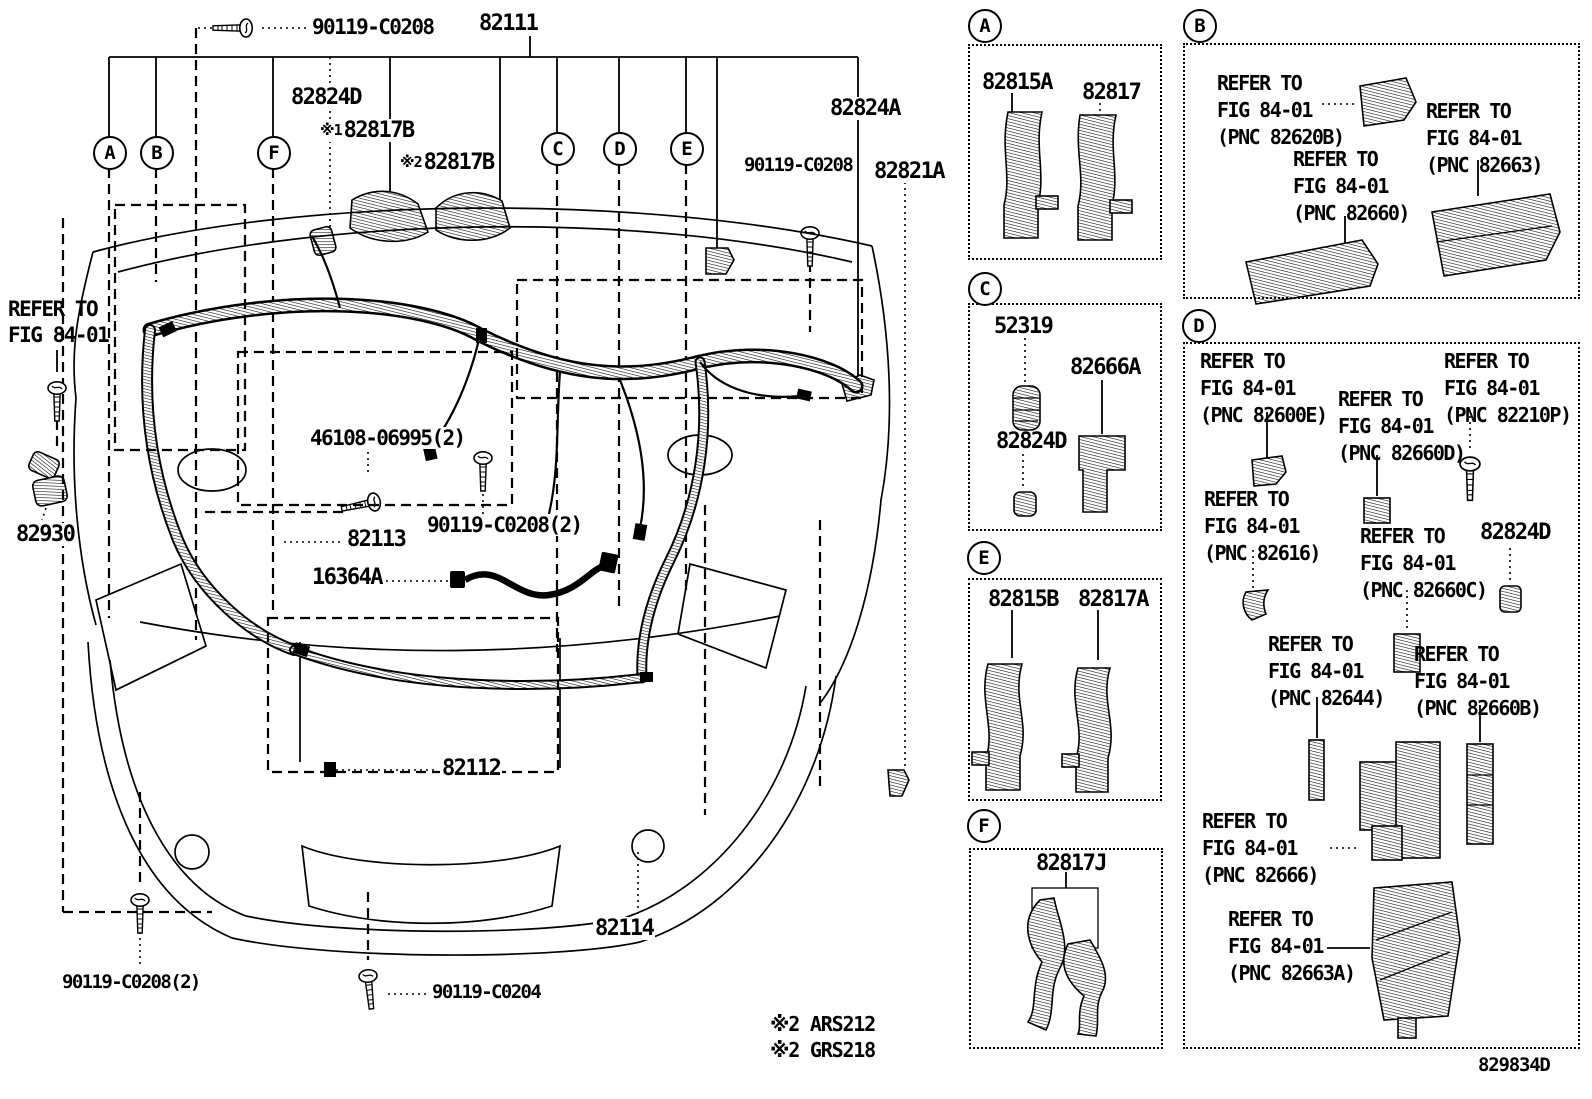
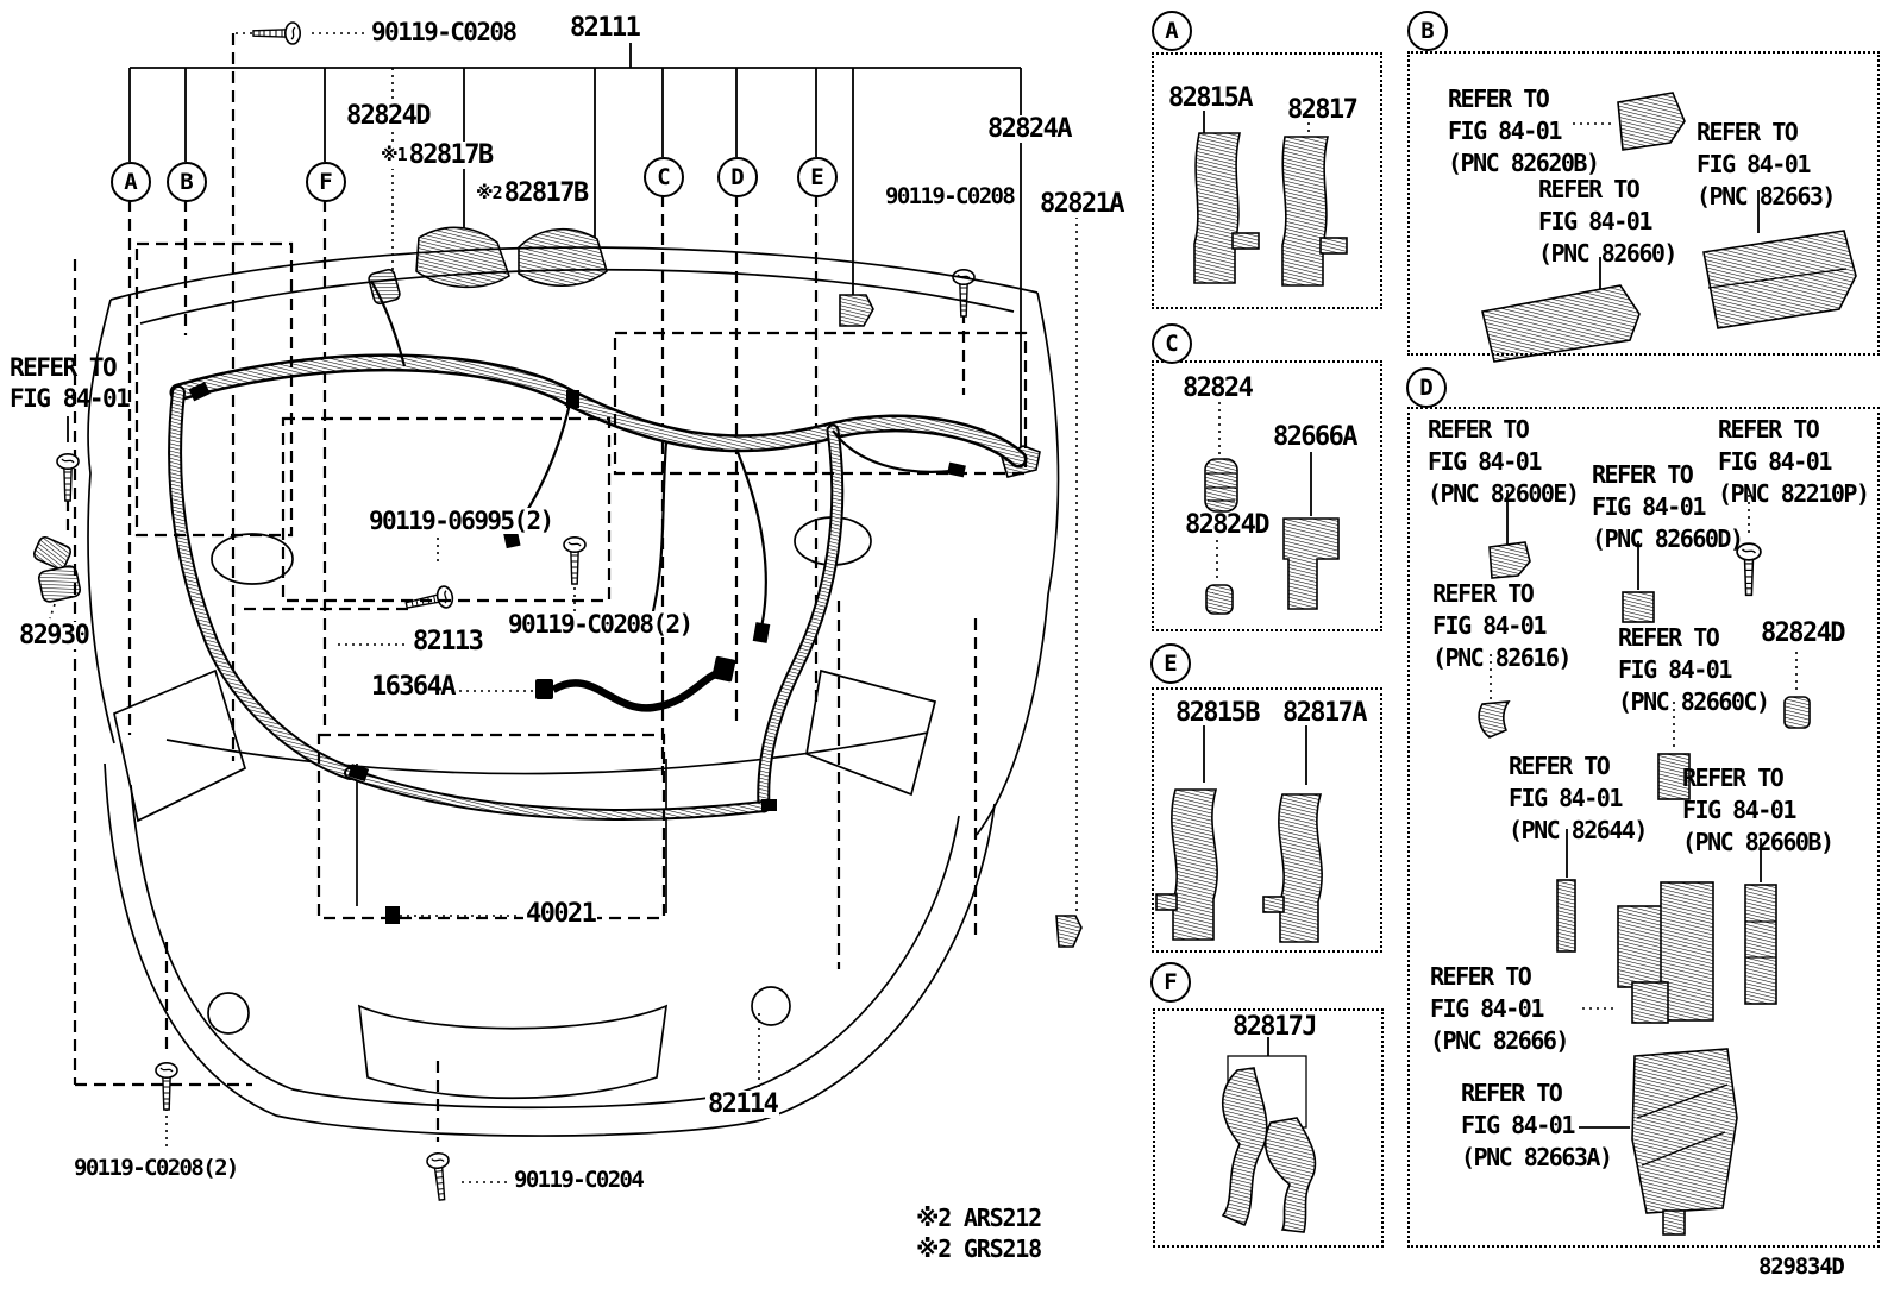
  A
  B
  F
  C
  D
  E
  A
  B
  C
  D
  E
  F
  90119-C0208
  82111
  82824D
  ※182817B
  ※282817B
  82824A
  90119-C0208
  82821A
  REFER TO
  FIG 84-01
  82930
- 46108-06995(2)
+ 90119-06995(2)
  82113
  90119-C0208(2)
  16364A
- 82112
+ 40021
  82114
  90119-C0208(2)
  90119-C0204
  82815A
  82817
  REFER TO
  FIG 84-01
  (PNC 82620B)
  REFER TO
  FIG 84-01
  (PNC 82663)
  REFER TO
  FIG 84-01
  (PNC 82660)
- 52319
+ 82824
  82666A
  82824D
  REFER TO
  FIG 84-01
  (PNC 82600E)
  REFER TO
  FIG 84-01
  (PNC 82660D)
  REFER TO
  FIG 84-01
  (PNC 82210P)
  REFER TO
  FIG 84-01
  (PNC 82616)
  REFER TO
  FIG 84-01
  (PNC 82660C)
  82824D
  REFER TO
  FIG 84-01
  (PNC 82644)
  REFER TO
  FIG 84-01
  (PNC 82660B)
  REFER TO
  FIG 84-01
  (PNC 82666)
  REFER TO
  FIG 84-01
  (PNC 82663A)
  82815B
  82817A
  82817J
  ※2 ARS212
  ※2 GRS218
  829834D
